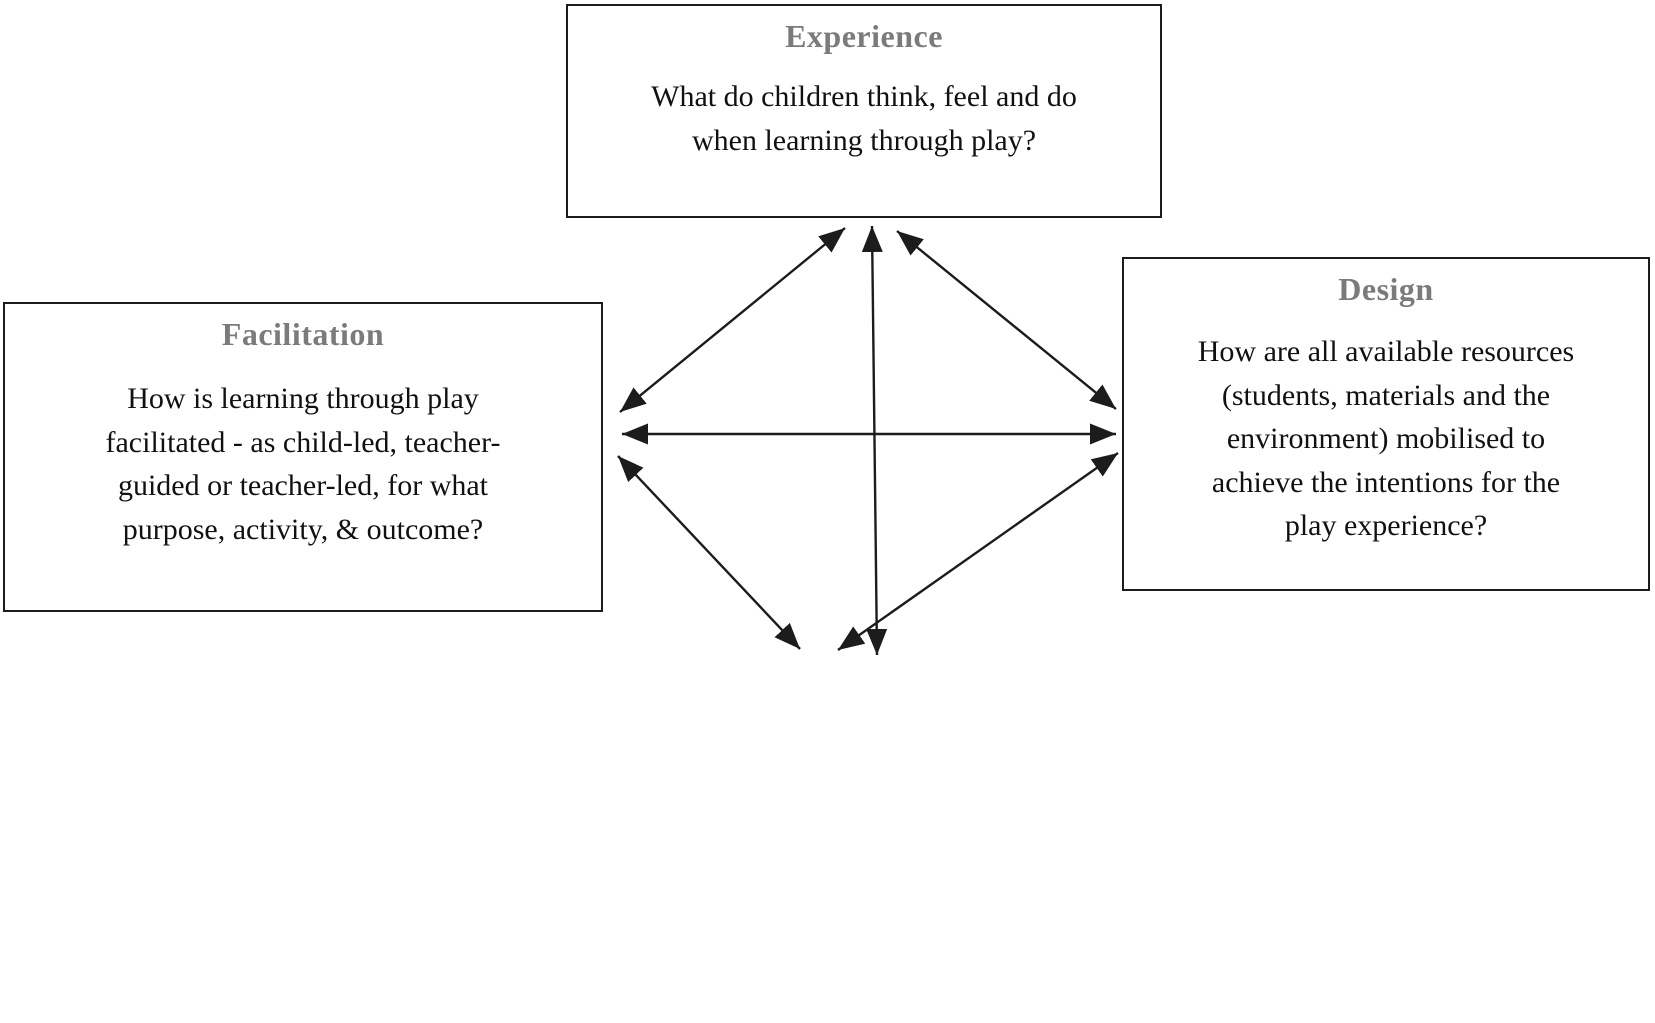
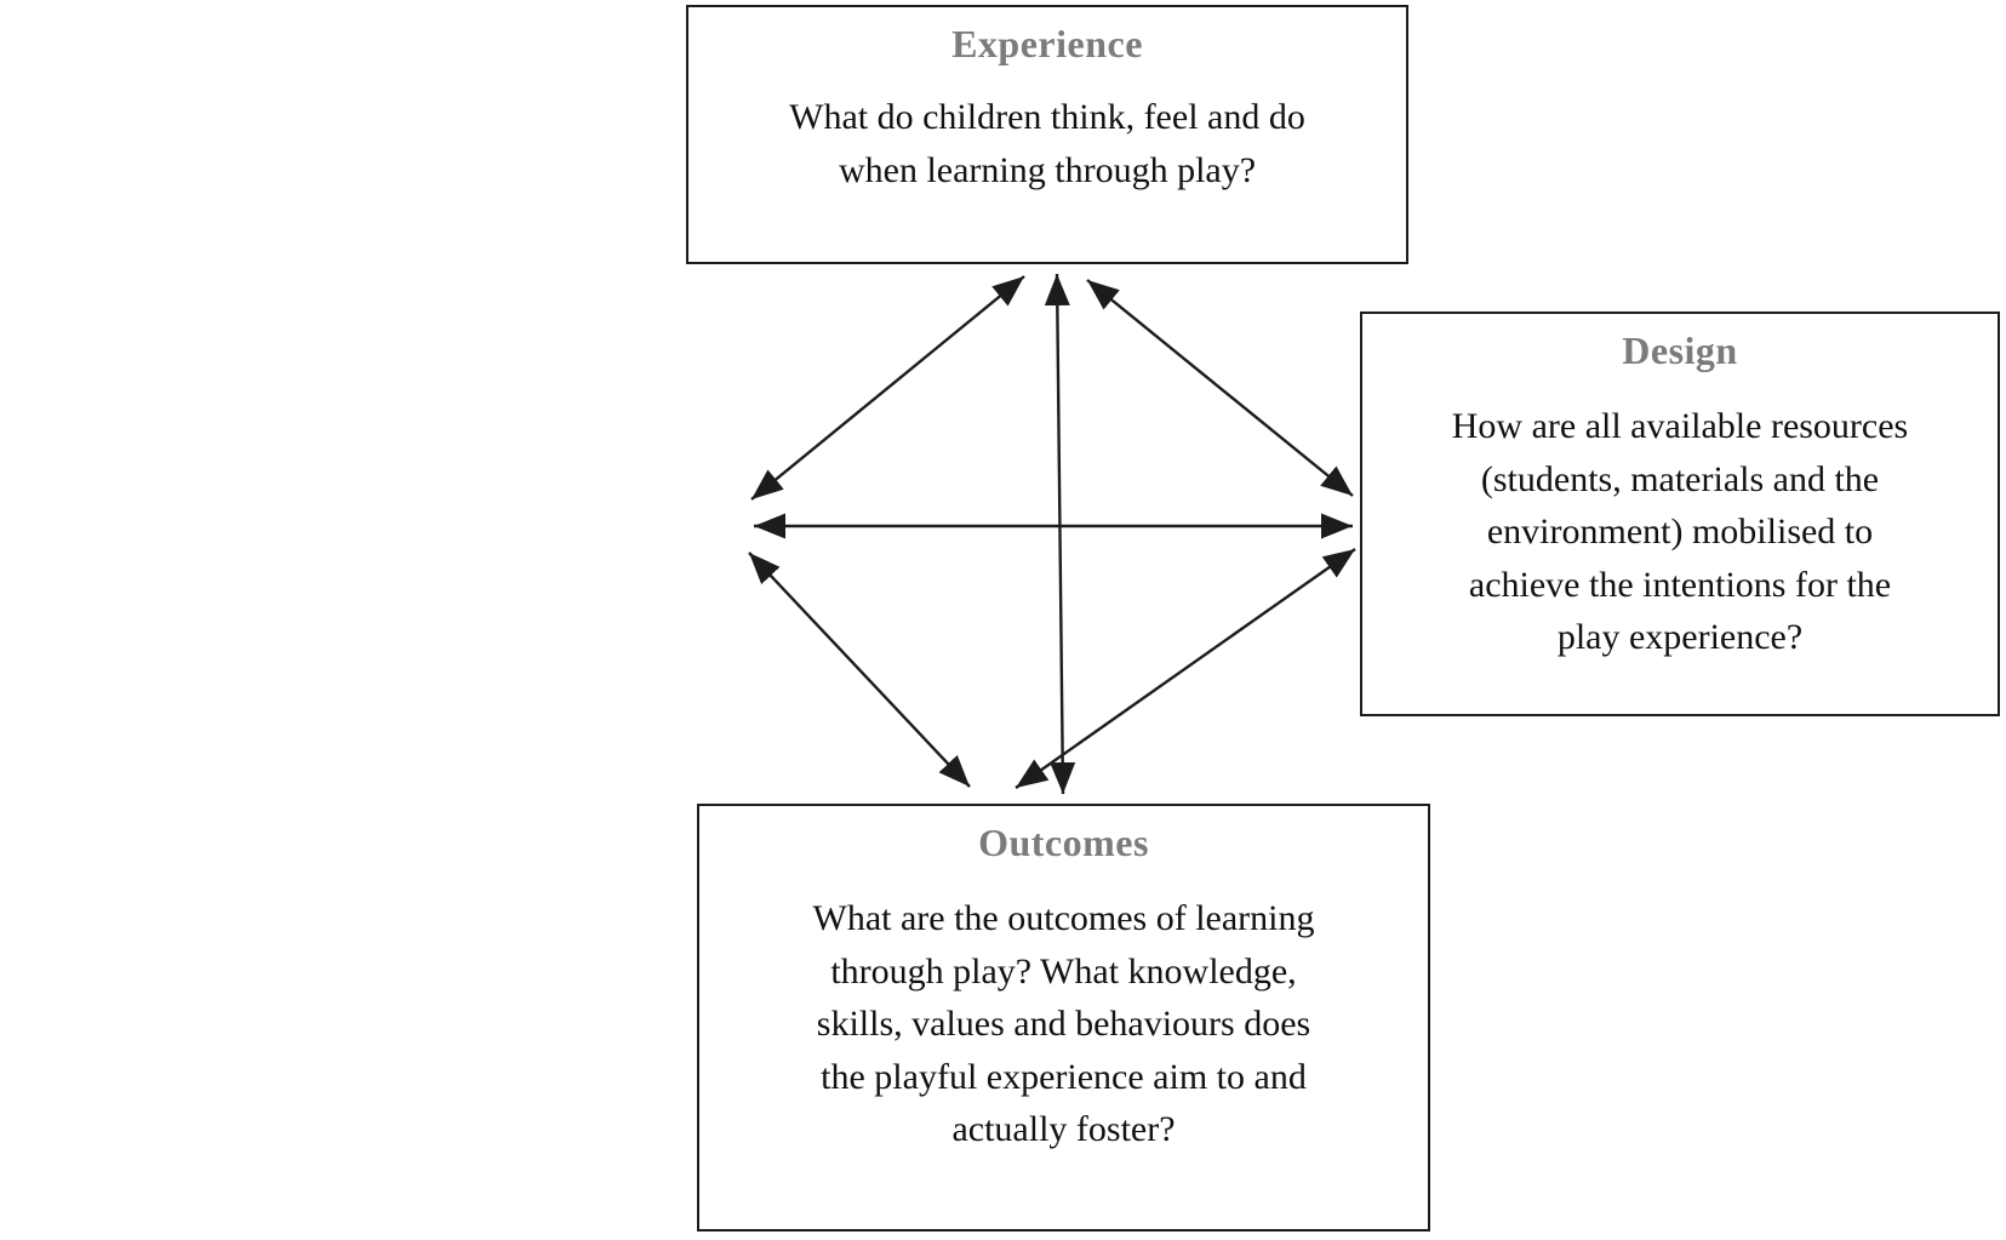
  Experience
  What do children think, feel and do
  when learning through play?
- Facilitation
- How is learning through play
- facilitated - as child-led, teacher-
- guided or teacher-led, for what
- purpose, activity, & outcome?
  Design
  How are all available resources
  (students, materials and the
  environment) mobilised to
  achieve the intentions for the
  play experience?
+ Outcomes
+ What are the outcomes of learning
+ through play? What knowledge,
+ skills, values and behaviours does
+ the playful experience aim to and
+ actually foster?
